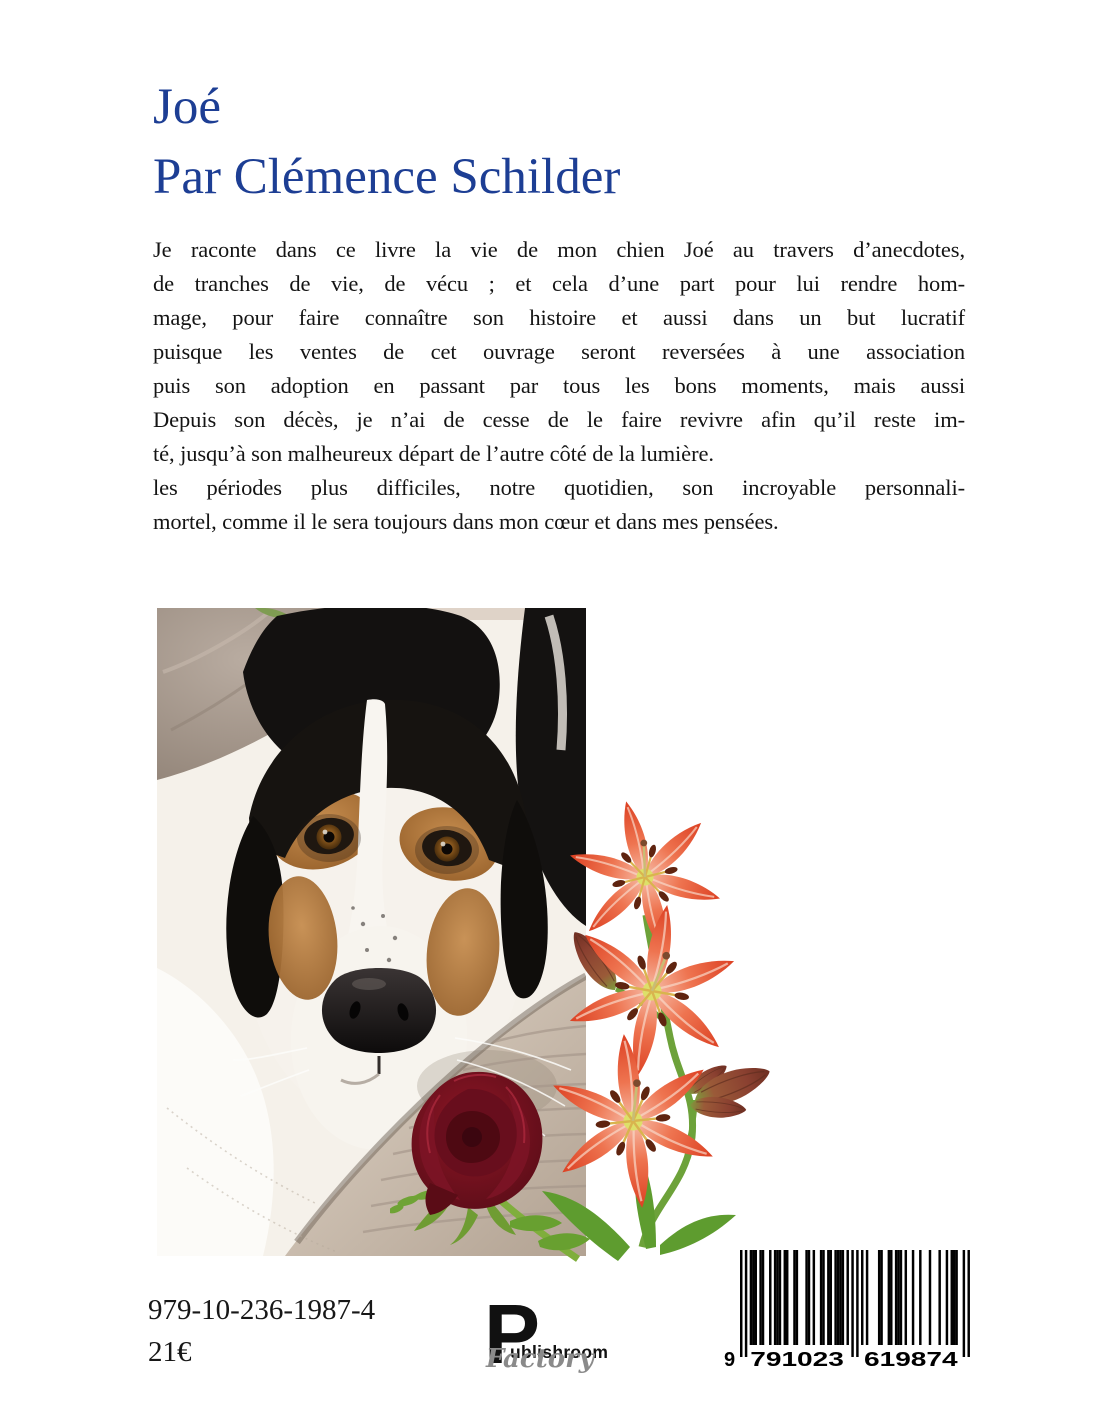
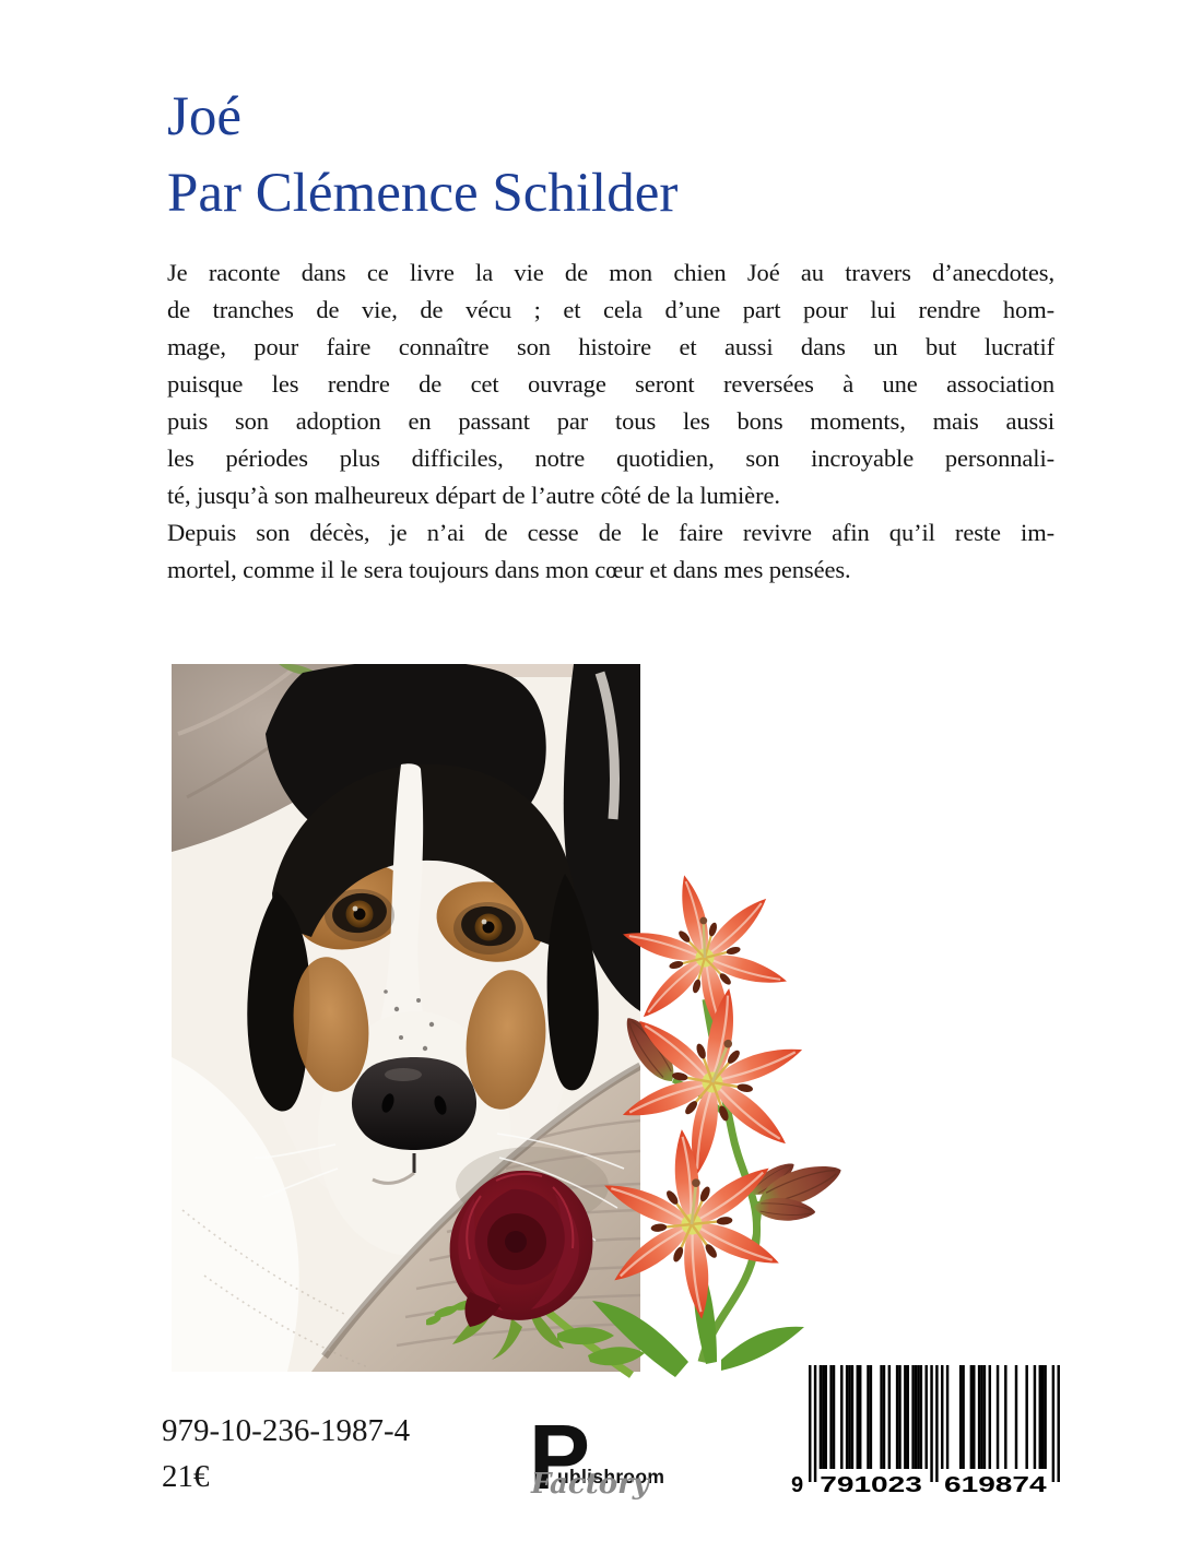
  Joé
  Par Clémence Schilder
  Je raconte dans ce livre la vie de mon chien Joé au travers d’anecdotes,
  de tranches de vie, de vécu ; et cela d’une part pour lui rendre hom-
  mage, pour faire connaître son histoire et aussi dans un but lucratif
- puisque les ventes de cet ouvrage seront reversées à une association
+ puisque les rendre de cet ouvrage seront reversées à une association
  puis son adoption en passant par tous les bons moments, mais aussi
- Depuis son décès, je n’ai de cesse de le faire revivre afin qu’il reste im-
+ les périodes plus difficiles, notre quotidien, son incroyable personnali-
  té, jusqu’à son malheureux départ de l’autre côté de la lumière.
- les périodes plus difficiles, notre quotidien, son incroyable personnali-
+ Depuis son décès, je n’ai de cesse de le faire revivre afin qu’il reste im-
  mortel, comme il le sera toujours dans mon cœur et dans mes pensées.
  979-10-236-1987-4
  21€
  P
  ublishroom
  Factory
  9
  791023
  619874
